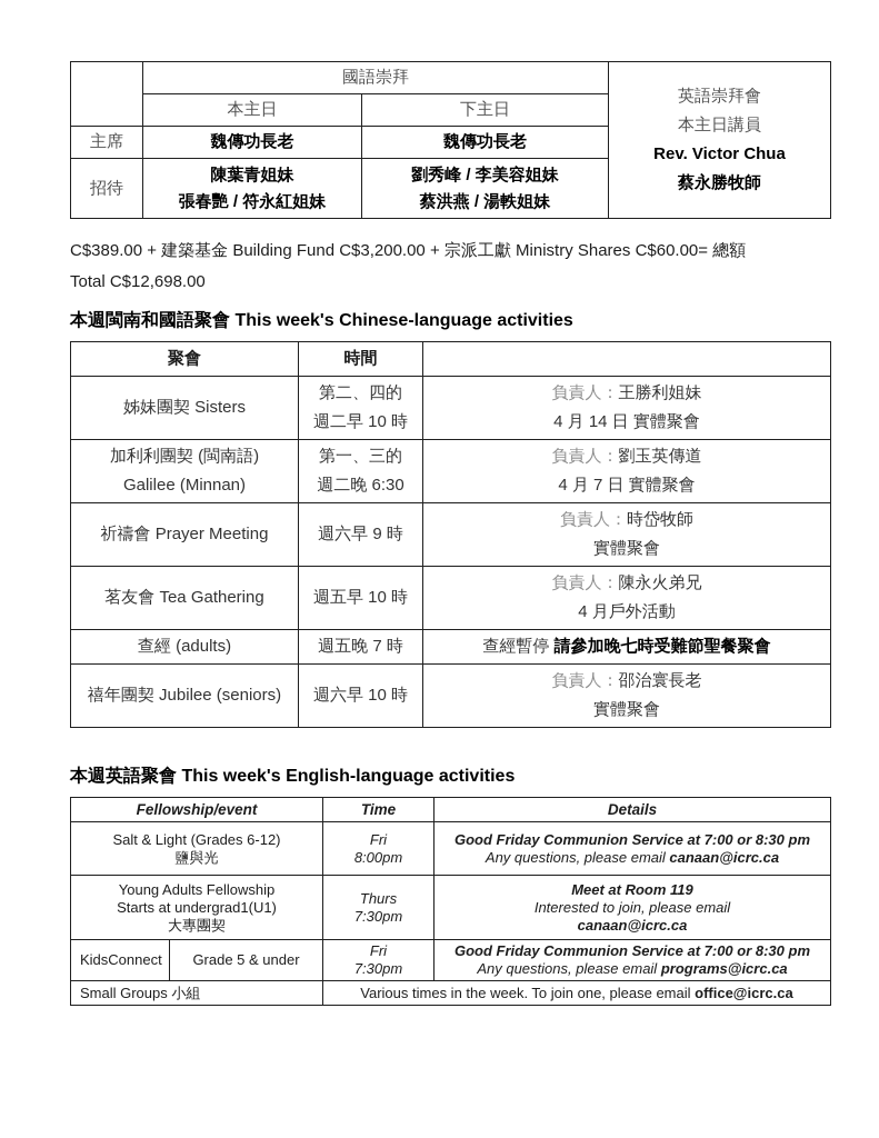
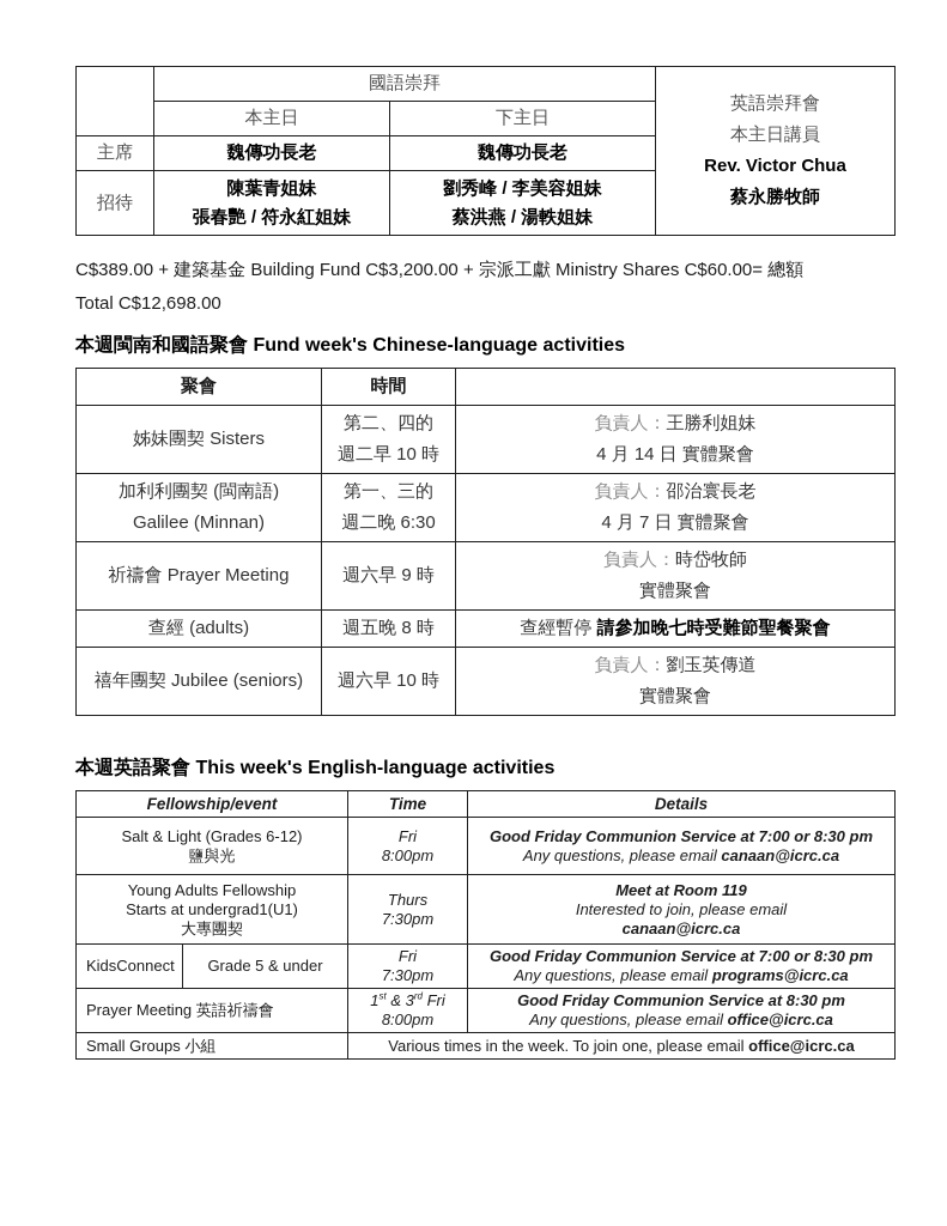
  	國語崇拜	英語崇拜會 本主日講員 Rev. Victor Chua 蔡永勝牧師
  本主日	下主日
  主席	魏傳功長老	魏傳功長老
  招待	陳葉青姐妹 張春艷 / 符永紅姐妹	劉秀峰 / 李美容姐妹 蔡洪燕 / 湯軼姐妹
  C$389.00 + 建築基金 Building Fund C$3,200.00 + 宗派工獻 Ministry Shares C$60.00= 總額
  Total C$12,698.00
- 本週閩南和國語聚會 This week's Chinese-language activities
+ 本週閩南和國語聚會 Fund week's Chinese-language activities
  聚會	時間
  姊妹團契 Sisters	第二、四的 週二早 10 時	負責人：王勝利姐妹 4 月 14 日 實體聚會
- 加利利團契 (閩南語) Galilee (Minnan)	第一、三的 週二晚 6:30	負責人：劉玉英傳道 4 月 7 日 實體聚會
+ 加利利團契 (閩南語) Galilee (Minnan)	第一、三的 週二晚 6:30	負責人：邵治寰長老 4 月 7 日 實體聚會
  祈禱會 Prayer Meeting	週六早 9 時	負責人：時岱牧師 實體聚會
- 茗友會 Tea Gathering	週五早 10 時	負責人：陳永火弟兄 4 月戶外活動
- 查經 (adults)	週五晚 7 時	查經暫停 請參加晚七時受難節聖餐聚會
+ 查經 (adults)	週五晚 8 時	查經暫停 請參加晚七時受難節聖餐聚會
- 禧年團契 Jubilee (seniors)	週六早 10 時	負責人：邵治寰長老 實體聚會
+ 禧年團契 Jubilee (seniors)	週六早 10 時	負責人：劉玉英傳道 實體聚會
  本週英語聚會 This week's English-language activities
  Fellowship/event	Time	Details
  Salt & Light (Grades 6-12) 鹽與光	Fri 8:00pm	Good Friday Communion Service at 7:00 or 8:30 pm Any questions, please email canaan@icrc.ca
  Young Adults Fellowship Starts at undergrad1(U1) 大專團契	Thurs 7:30pm	Meet at Room 119 Interested to join, please email canaan@icrc.ca
  KidsConnect	Grade 5 & under	Fri 7:30pm	Good Friday Communion Service at 7:00 or 8:30 pm Any questions, please email programs@icrc.ca
+ Prayer Meeting 英語祈禱會	1st & 3rd Fri 8:00pm	Good Friday Communion Service at 8:30 pm Any questions, please email office@icrc.ca
  Small Groups 小組	Various times in the week. To join one, please email office@icrc.ca
